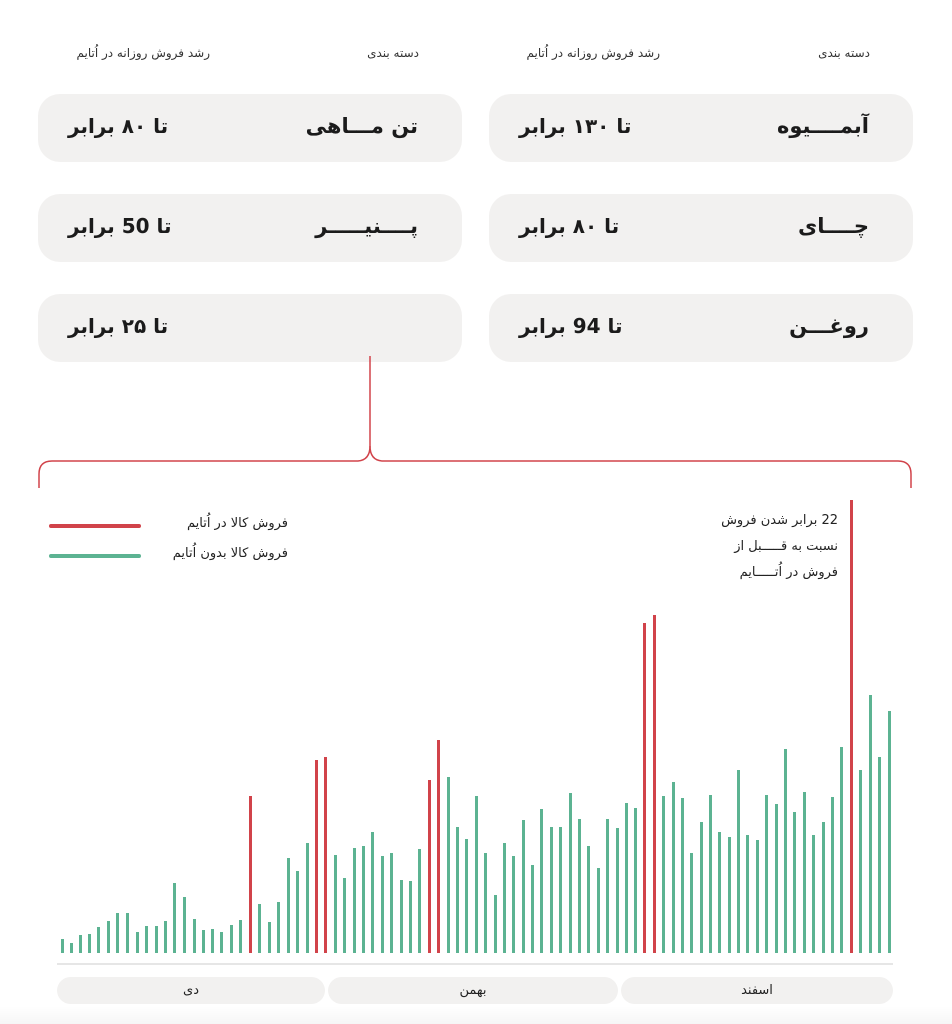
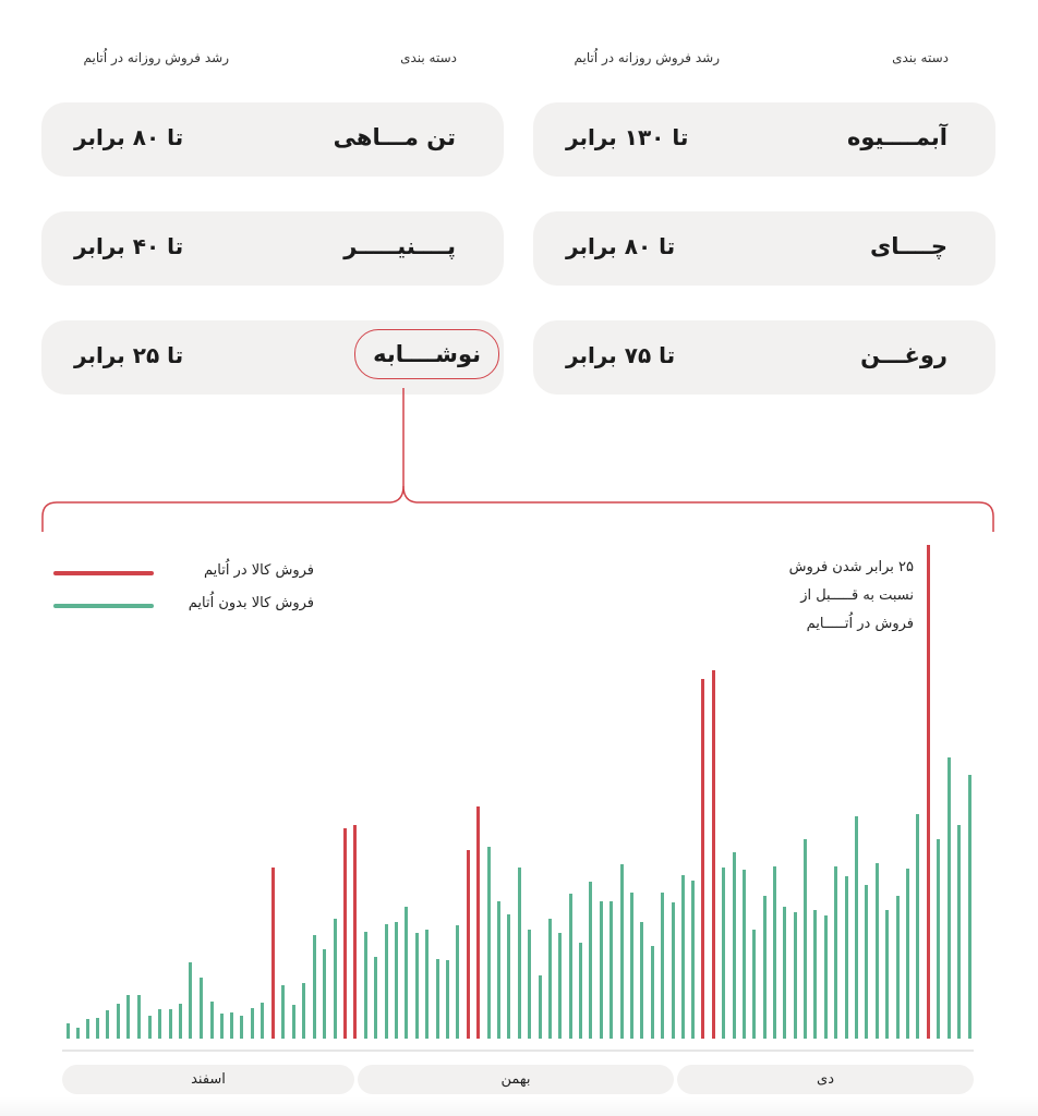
  دسته بندی
  رشد فروش روزانه در اُتایم
  دسته بندی
  رشد فروش روزانه در اُتایم
  آبمــــیوه
  تا ۱۳۰ برابر
  چــــای
  تا ۸۰ برابر
  روغـــن
- تا 94 برابر
+ تا ۷۵ برابر
  تن مـــاهی
  تا ۸۰ برابر
  پــــنیـــــر
- تا 50 برابر
+ تا ۴۰ برابر
+ نوشــــابه
  تا ۲۵ برابر
  فروش کالا در اُتایم
  فروش کالا بدون اُتایم
- 22 برابر شدن فروش
+ ۲۵ برابر شدن فروش
  نسبت به قـــــبل از
  فروش در اُتـــــایم
- دی
+ اسفند
  بهمن
- اسفند
+ دی
